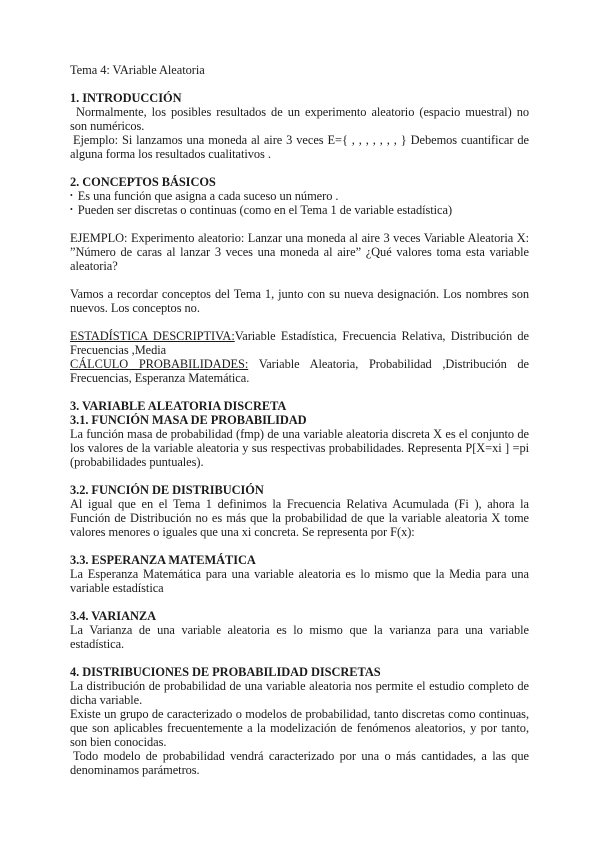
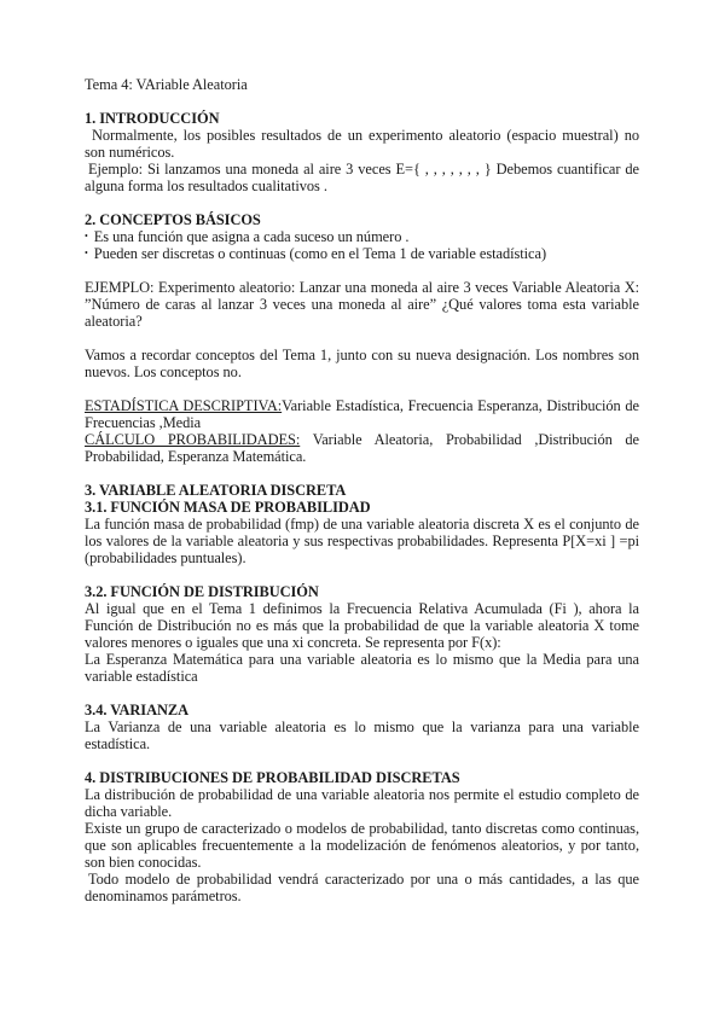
  Tema 4: VAriable Aleatoria
  1. INTRODUCCIÓN
  Normalmente, los posibles resultados de un experimento aleatorio (espacio muestral) no son numéricos.
  Ejemplo: Si lanzamos una moneda al aire 3 veces E={ , , , , , , , } Debemos cuantificar de alguna forma los resultados cualitativos .
  2. CONCEPTOS BÁSICOS
  • Es una función que asigna a cada suceso un número .
  • Pueden ser discretas o continuas (como en el Tema 1 de variable estadística)
  EJEMPLO: Experimento aleatorio: Lanzar una moneda al aire 3 veces Variable Aleatoria X: ”Número de caras al lanzar 3 veces una moneda al aire” ¿Qué valores toma esta variable aleatoria?
  Vamos a recordar conceptos del Tema 1, junto con su nueva designación. Los nombres son nuevos. Los conceptos no.
- ESTADÍSTICA DESCRIPTIVA:Variable Estadística, Frecuencia Relativa, Distribución de Frecuencias ,Media
+ ESTADÍSTICA DESCRIPTIVA:Variable Estadística, Frecuencia Esperanza, Distribución de Frecuencias ,Media
- CÁLCULO PROBABILIDADES: Variable Aleatoria, Probabilidad ,Distribución de Frecuencias, Esperanza Matemática.
+ CÁLCULO PROBABILIDADES: Variable Aleatoria, Probabilidad ,Distribución de Probabilidad, Esperanza Matemática.
  3. VARIABLE ALEATORIA DISCRETA
  3.1. FUNCIÓN MASA DE PROBABILIDAD
  La función masa de probabilidad (fmp) de una variable aleatoria discreta X es el conjunto de los valores de la variable aleatoria y sus respectivas probabilidades. Representa P[X=xi ] =pi (probabilidades puntuales).
  3.2. FUNCIÓN DE DISTRIBUCIÓN
  Al igual que en el Tema 1 definimos la Frecuencia Relativa Acumulada (Fi ), ahora la Función de Distribución no es más que la probabilidad de que la variable aleatoria X tome valores menores o iguales que una xi concreta. Se representa por F(x):
- 3.3. ESPERANZA MATEMÁTICA
  La Esperanza Matemática para una variable aleatoria es lo mismo que la Media para una variable estadística
  3.4. VARIANZA
  La Varianza de una variable aleatoria es lo mismo que la varianza para una variable estadística.
  4. DISTRIBUCIONES DE PROBABILIDAD DISCRETAS
  La distribución de probabilidad de una variable aleatoria nos permite el estudio completo de dicha variable.
  Existe un grupo de caracterizado o modelos de probabilidad, tanto discretas como continuas, que son aplicables frecuentemente a la modelización de fenómenos aleatorios, y por tanto, son bien conocidas.
  Todo modelo de probabilidad vendrá caracterizado por una o más cantidades, a las que denominamos parámetros.
